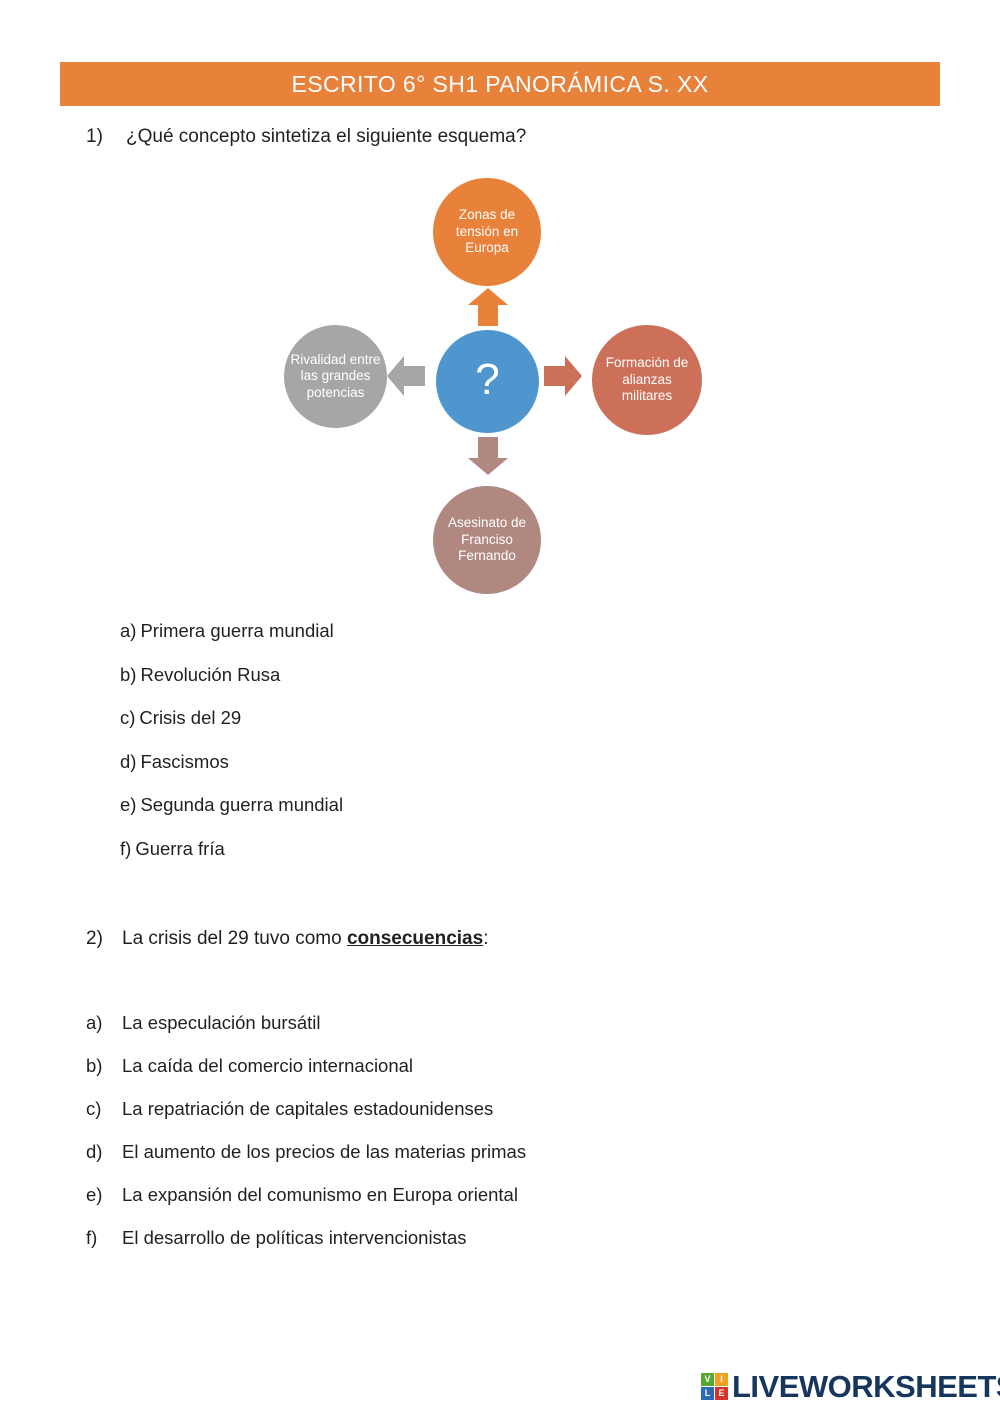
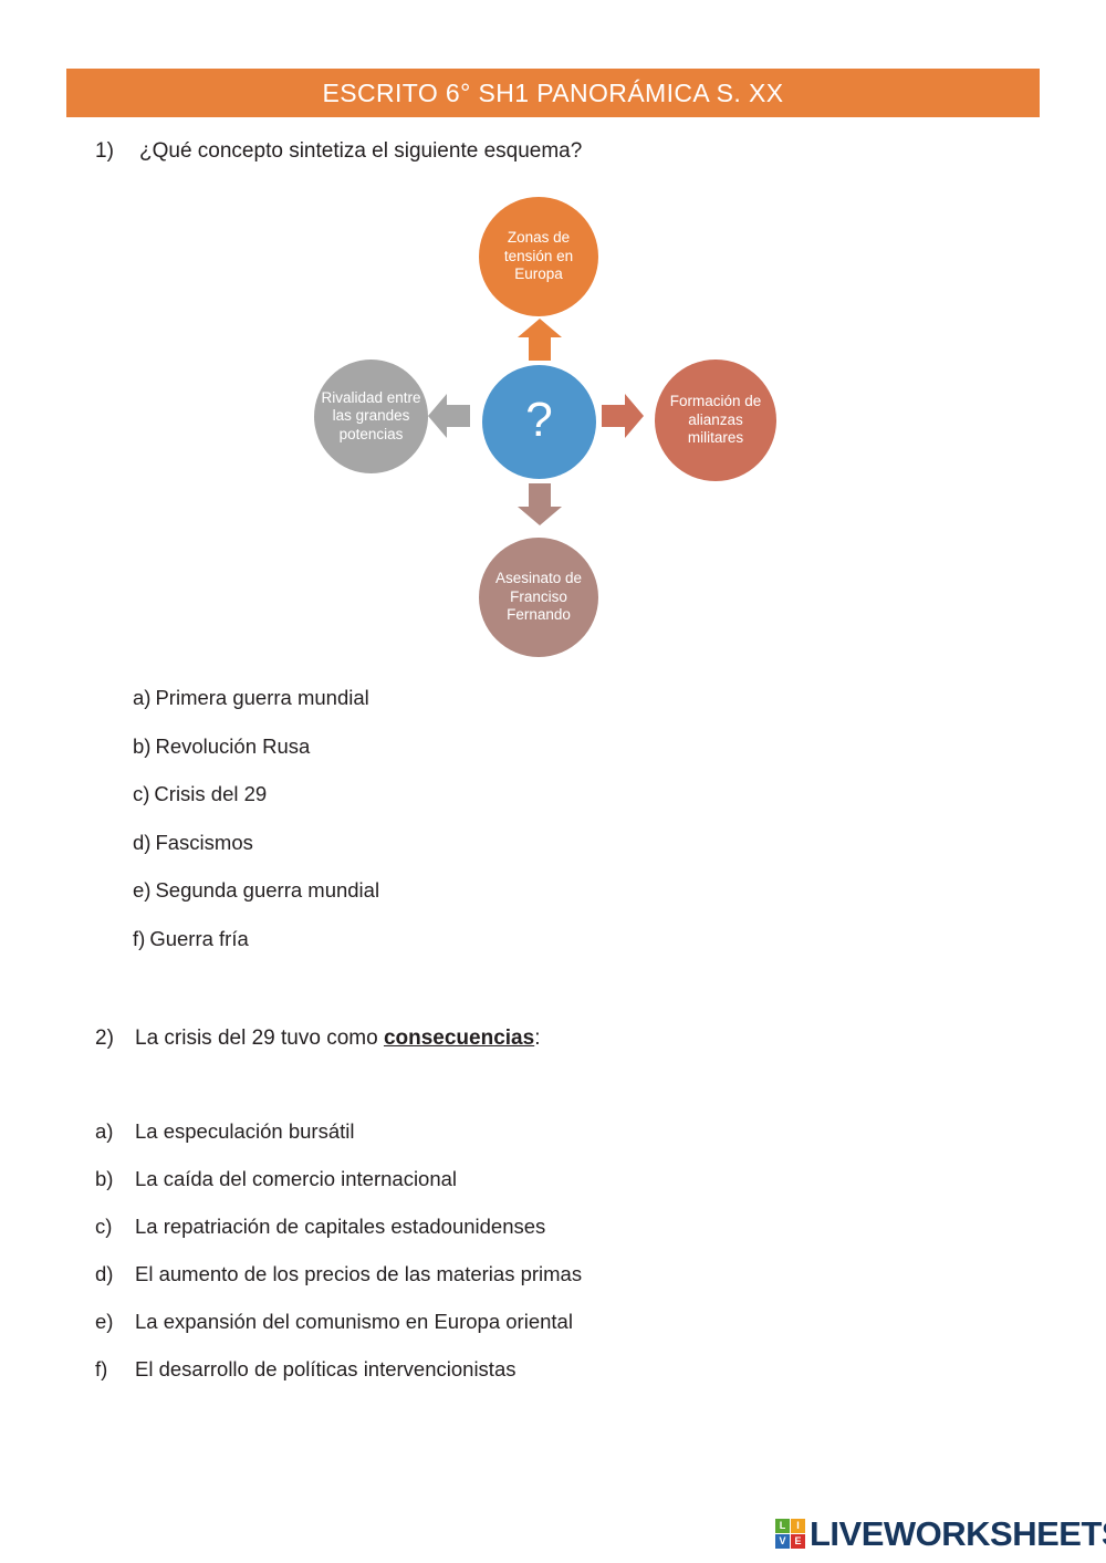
  ESCRITO 6° SH1 PANORÁMICA S. XX
  1) ¿Qué concepto sintetiza el siguiente esquema?
  Zonas de tensión en Europa
  Rivalidad entre las grandes potencias
  Formación de alianzas militares
  Asesinato de Franciso Fernando
  ?
  a) Primera guerra mundial
  b) Revolución Rusa
  c) Crisis del 29
  d) Fascismos
  e) Segunda guerra mundial
  f) Guerra fría
  2) La crisis del 29 tuvo como consecuencias:
  a) La especulación bursátil
  b) La caída del comercio internacional
  c) La repatriación de capitales estadounidenses
  d) El aumento de los precios de las materias primas
  e) La expansión del comunismo en Europa oriental
  f) El desarrollo de políticas intervencionistas
- V
+ L
  I
- L
+ V
  E
  LIVEWORKSHEET
